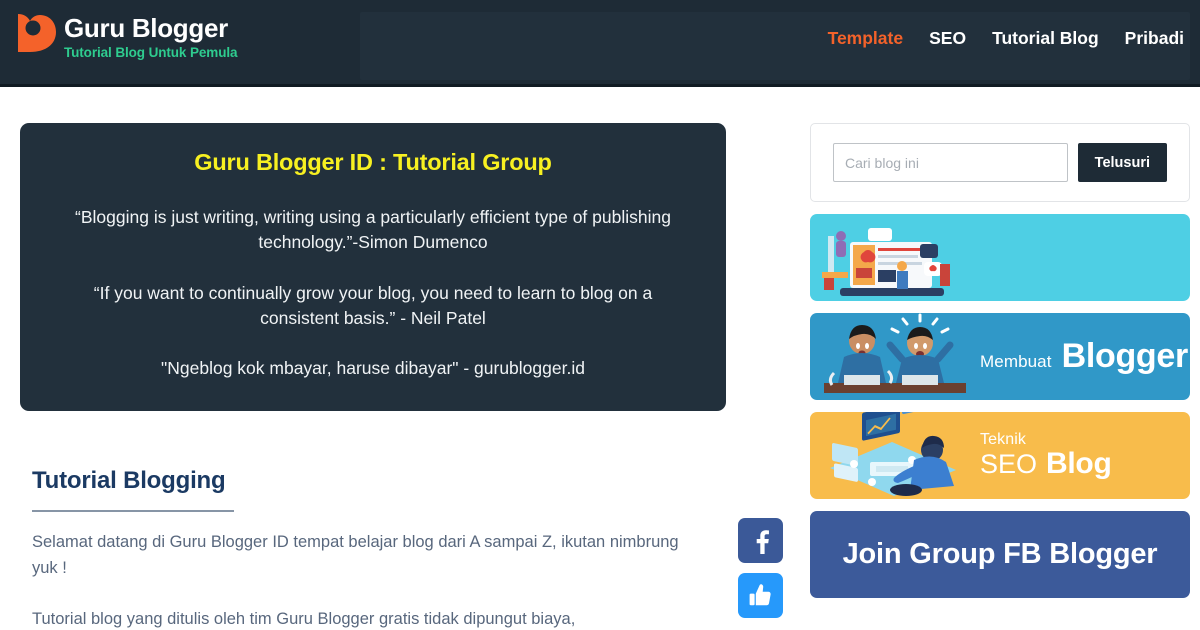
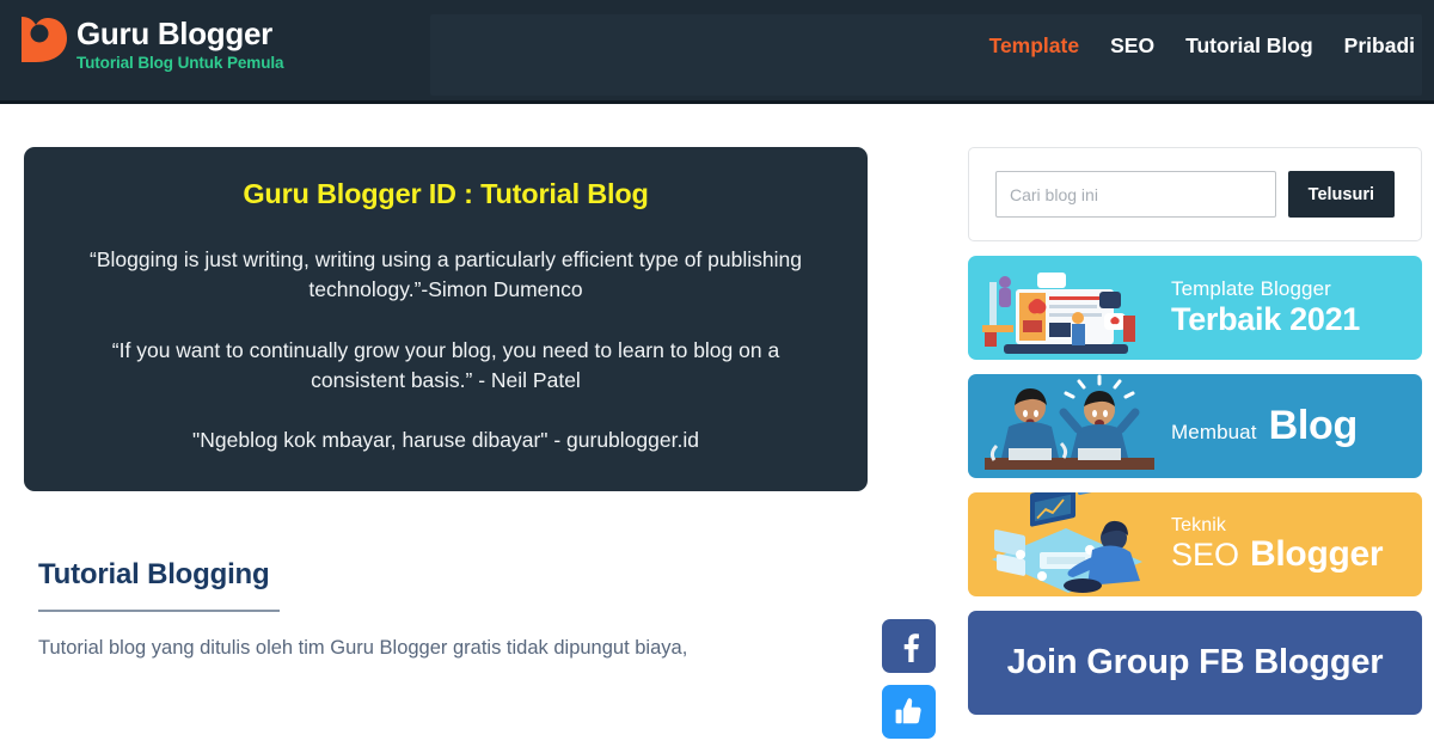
  Guru Blogger
  Tutorial Blog Untuk Pemula
  Template
  SEO
  Tutorial Blog
  Pribadi
- Guru Blogger ID : Tutorial Group
+ Guru Blogger ID : Tutorial Blog
  “Blogging is just writing, writing using a particularly efficient type of publishing technology.”-Simon Dumenco
  “If you want to continually grow your blog, you need to learn to blog on a consistent basis.” - Neil Patel
  "Ngeblog kok mbayar, haruse dibayar" - gurublogger.id
  Tutorial Blogging
- Selamat datang di Guru Blogger ID tempat belajar blog dari A sampai Z, ikutan nimbrung yuk !
  Tutorial blog yang ditulis oleh tim Guru Blogger gratis tidak dipungut biaya,
  Cari blog ini
  Telusuri
+ Template Blogger
+ Terbaik 2021
  Membuat
- Blogger
+ Blog
  Teknik
  SEO
- Blog
+ Blogger
  Join Group FB Blogger
